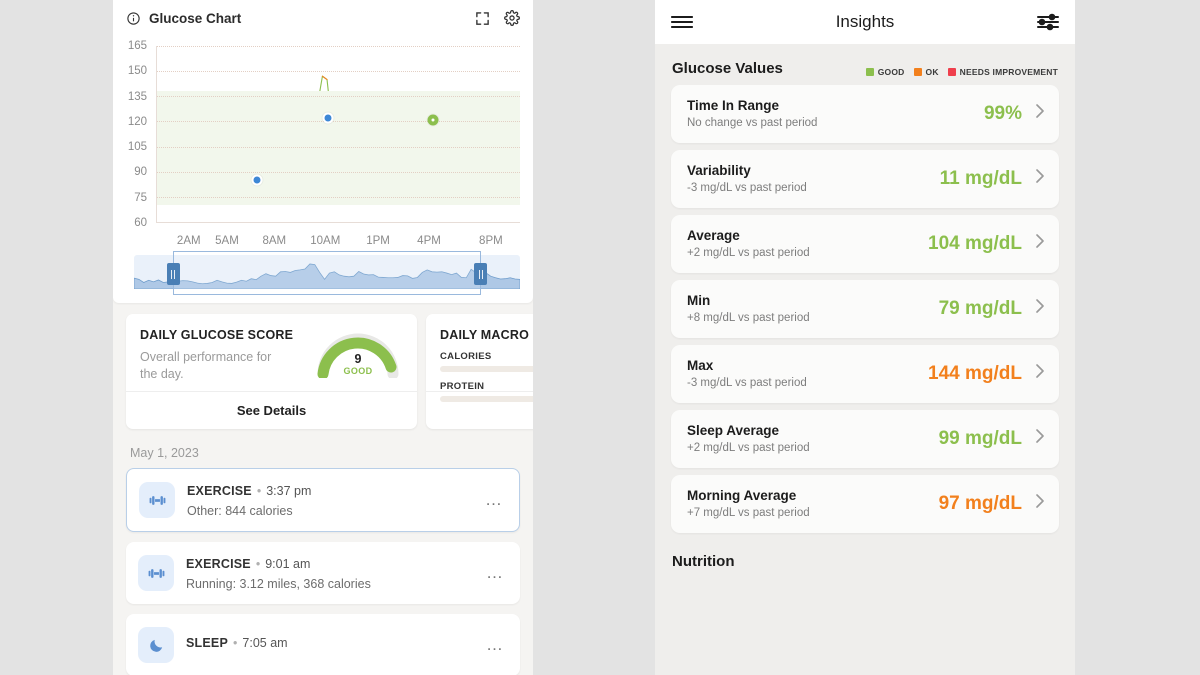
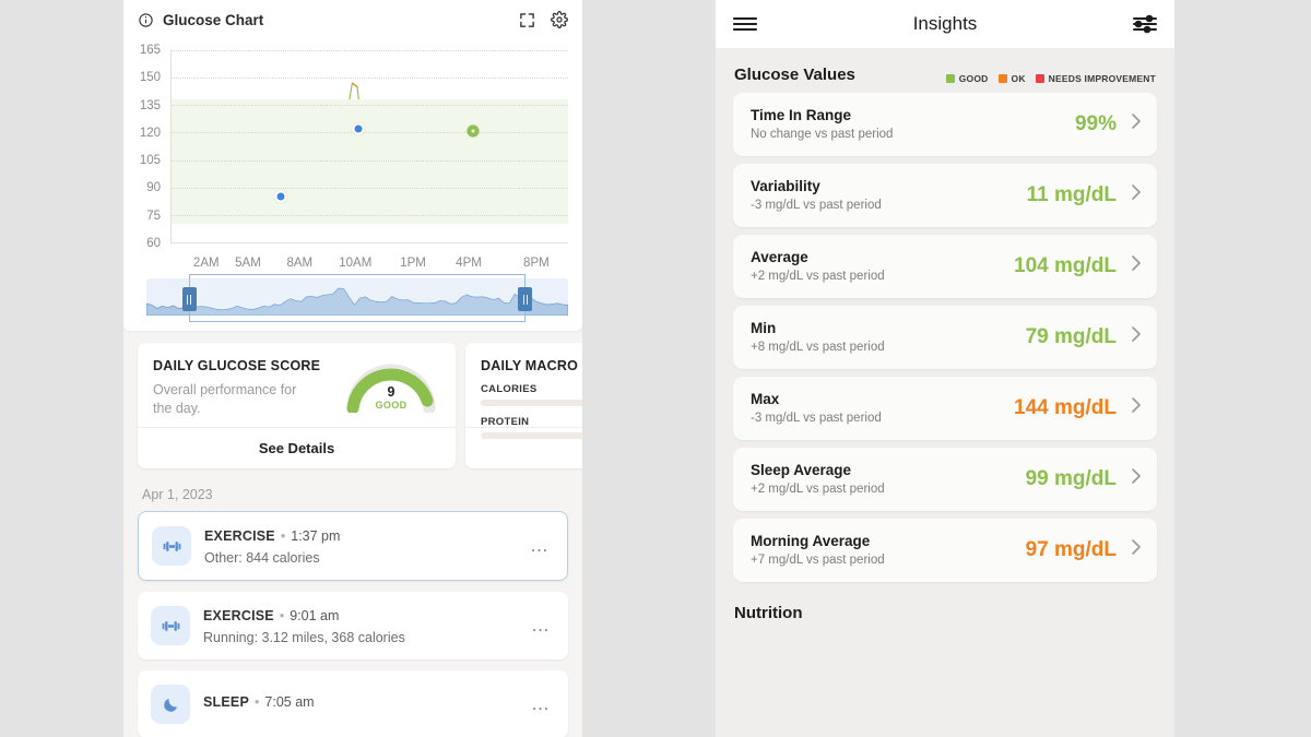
  Glucose Chart
  60
  75
  90
  105
  120
  135
  150
  165
  2AM
  5AM
  8AM
  10AM
  1PM
  4PM
  8PM
  DAILY GLUCOSE SCORE
  Overall performance for the day.
  9
  GOOD
  See Details
  DAILY MACRO
  CALORIES
  PROTEIN
- May 1, 2023
+ Apr 1, 2023
- EXERCISE • 3:37 pm
+ EXERCISE • 1:37 pm
  Other: 844 calories
  …
  EXERCISE • 9:01 am
  Running: 3.12 miles, 368 calories
  …
  SLEEP • 7:05 am
  …
  Insights
  Glucose Values
  GOOD
  OK
  NEEDS IMPROVEMENT
  Time In Range
  No change vs past period
  99%
  Variability
  -3 mg/dL vs past period
  11 mg/dL
  Average
  +2 mg/dL vs past period
  104 mg/dL
  Min
  +8 mg/dL vs past period
  79 mg/dL
  Max
  -3 mg/dL vs past period
  144 mg/dL
  Sleep Average
  +2 mg/dL vs past period
  99 mg/dL
  Morning Average
  +7 mg/dL vs past period
  97 mg/dL
  Nutrition
